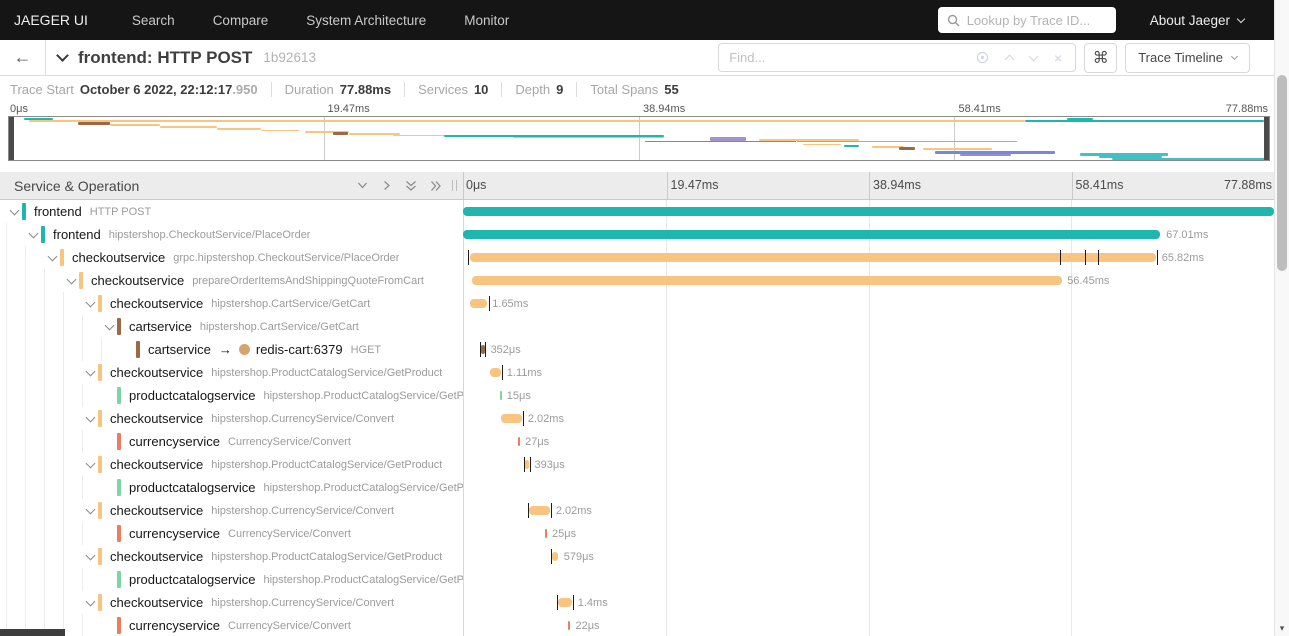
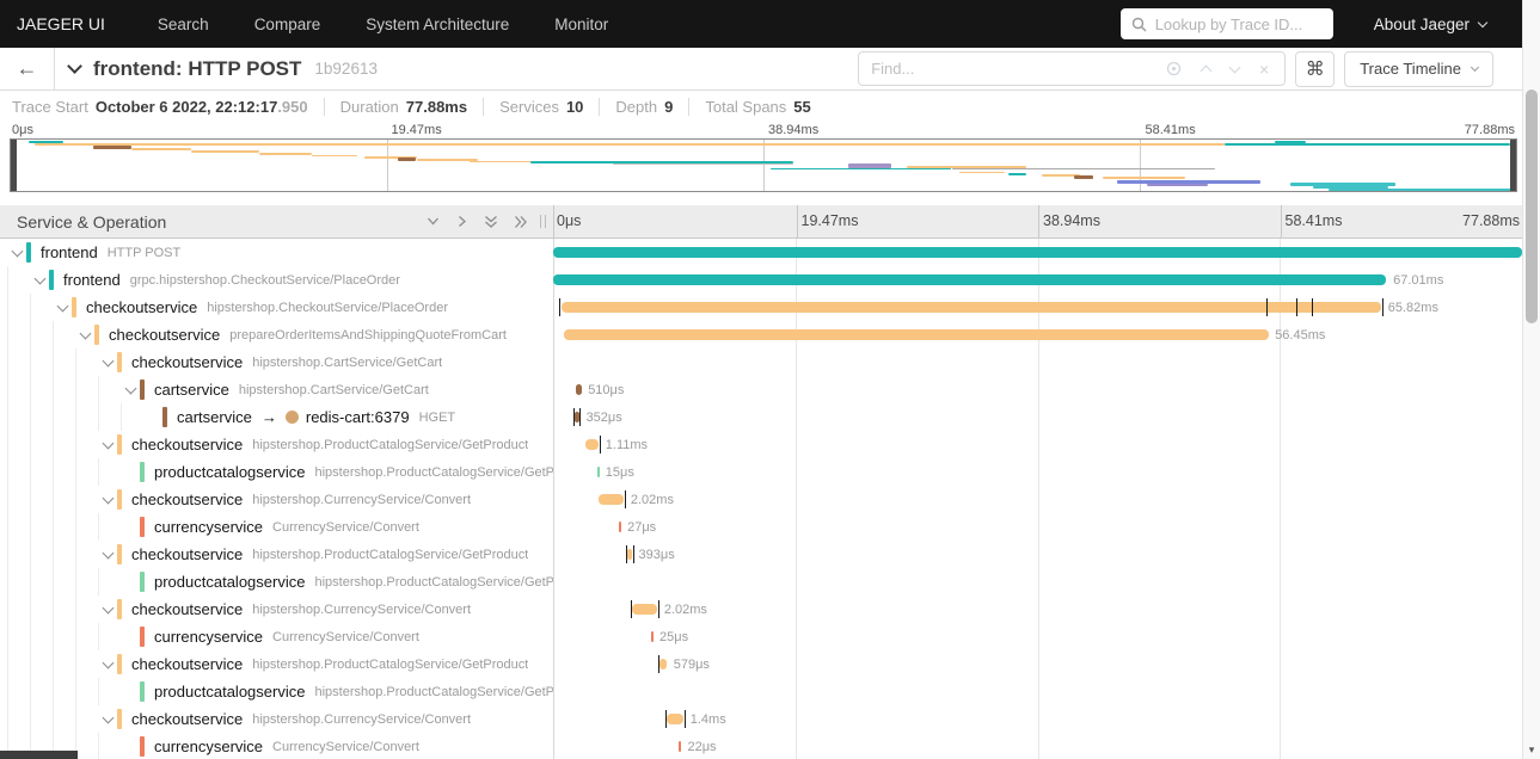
  JAEGER UI
  Search
  Compare
  System Architecture
  Monitor
  Lookup by Trace ID...
  About Jaeger
  ←
  frontend: HTTP POST
  1b92613
  Find...
  ×
  ⌘
  Trace Timeline
  Trace Start
  October 6 2022, 22:12:17
  .950
  Duration
  77.88ms
  Services
  10
  Depth
  9
  Total Spans
  55
  0μs
  19.47ms
  38.94ms
  58.41ms
  77.88ms
  Service & Operation
  0μs
  19.47ms
  38.94ms
  58.41ms
  77.88ms
  frontend
  HTTP POST
  frontend
- hipstershop.CheckoutService/PlaceOrder
+ grpc.hipstershop.CheckoutService/PlaceOrder
  67.01ms
  checkoutservice
- grpc.hipstershop.CheckoutService/PlaceOrder
+ hipstershop.CheckoutService/PlaceOrder
  65.82ms
  checkoutservice
  prepareOrderItemsAndShippingQuoteFromCart
  56.45ms
  checkoutservice
  hipstershop.CartService/GetCart
- 1.65ms
  cartservice
  hipstershop.CartService/GetCart
+ 510μs
  cartservice
  →
  redis-cart:6379
  HGET
  352μs
  checkoutservice
  hipstershop.ProductCatalogService/GetProduct
  1.11ms
  productcatalogservice
  hipstershop.ProductCatalogService/GetP
  15μs
  checkoutservice
  hipstershop.CurrencyService/Convert
  2.02ms
  currencyservice
  CurrencyService/Convert
  27μs
  checkoutservice
  hipstershop.ProductCatalogService/GetProduct
  393μs
  productcatalogservice
  hipstershop.ProductCatalogService/GetP
  checkoutservice
  hipstershop.CurrencyService/Convert
  2.02ms
  currencyservice
  CurrencyService/Convert
  25μs
  checkoutservice
  hipstershop.ProductCatalogService/GetProduct
  579μs
  productcatalogservice
  hipstershop.ProductCatalogService/GetP
  checkoutservice
  hipstershop.CurrencyService/Convert
  1.4ms
  currencyservice
  CurrencyService/Convert
  22μs
  ▾
